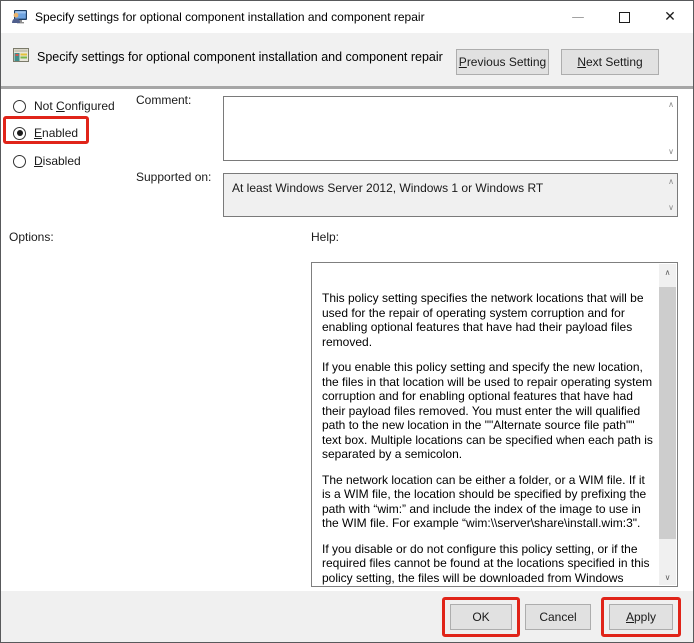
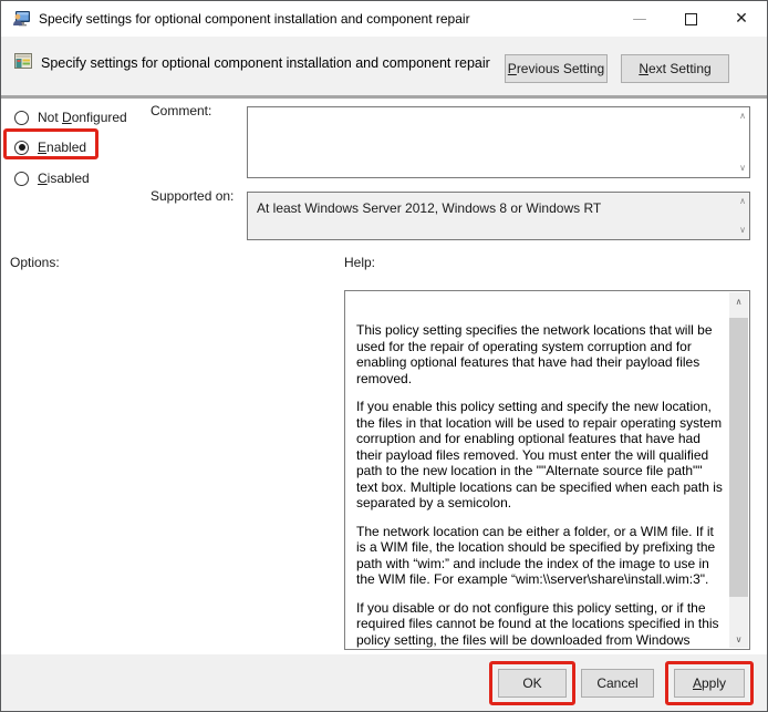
  Specify settings for optional component installation and component repair
  —
  ✕
  Specify settings for optional component installation and component repair
  Previous Setting
  Next Setting
- Not Configured
+ Not Donfigured
  Enabled
- Disabled
+ Cisabled
  Comment:
  ∧
  ∨
  Supported on:
- At least Windows Server 2012, Windows 1 or Windows RT
+ At least Windows Server 2012, Windows 8 or Windows RT
  ∧
  ∨
  Options:
  Help:
  This policy setting specifies the network locations that will be used for the repair of operating system corruption and for enabling optional features that have had their payload files removed.
  If you enable this policy setting and specify the new location, the files in that location will be used to repair operating system corruption and for enabling optional features that have had their payload files removed. You must enter the will qualified path to the new location in the ""Alternate source file path"" text box. Multiple locations can be specified when each path is separated by a semicolon.
  The network location can be either a folder, or a WIM file. If it is a WIM file, the location should be specified by prefixing the path with “wim:” and include the index of the image to use in the WIM file. For example “wim:\\server\share\install.wim:3".
  If you disable or do not configure this policy setting, or if the required files cannot be found at the locations specified in this policy setting, the files will be downloaded from Windows
  ∧
  ∨
  OK
  Cancel
  Apply
